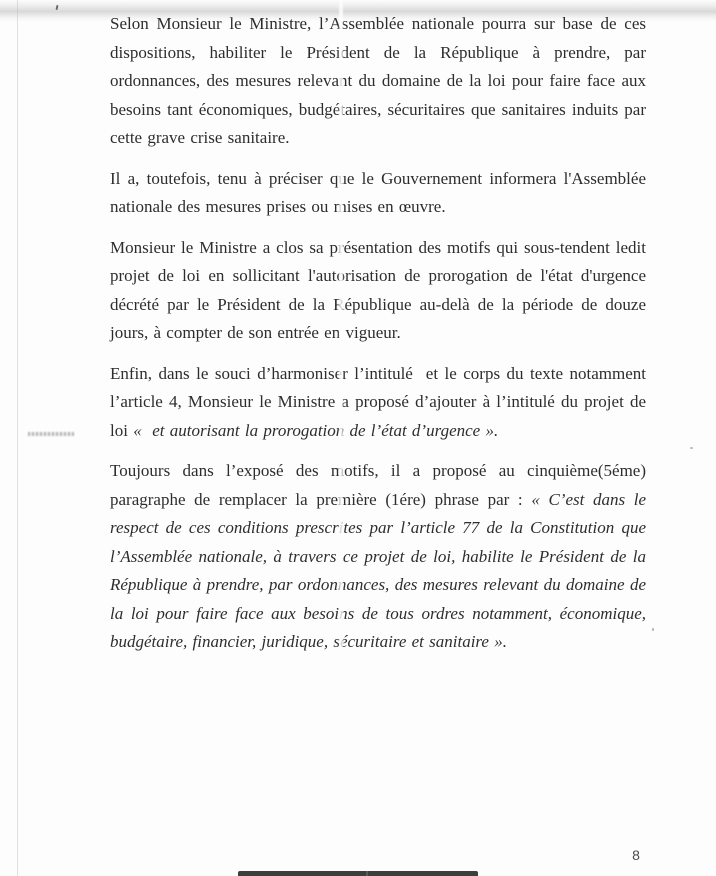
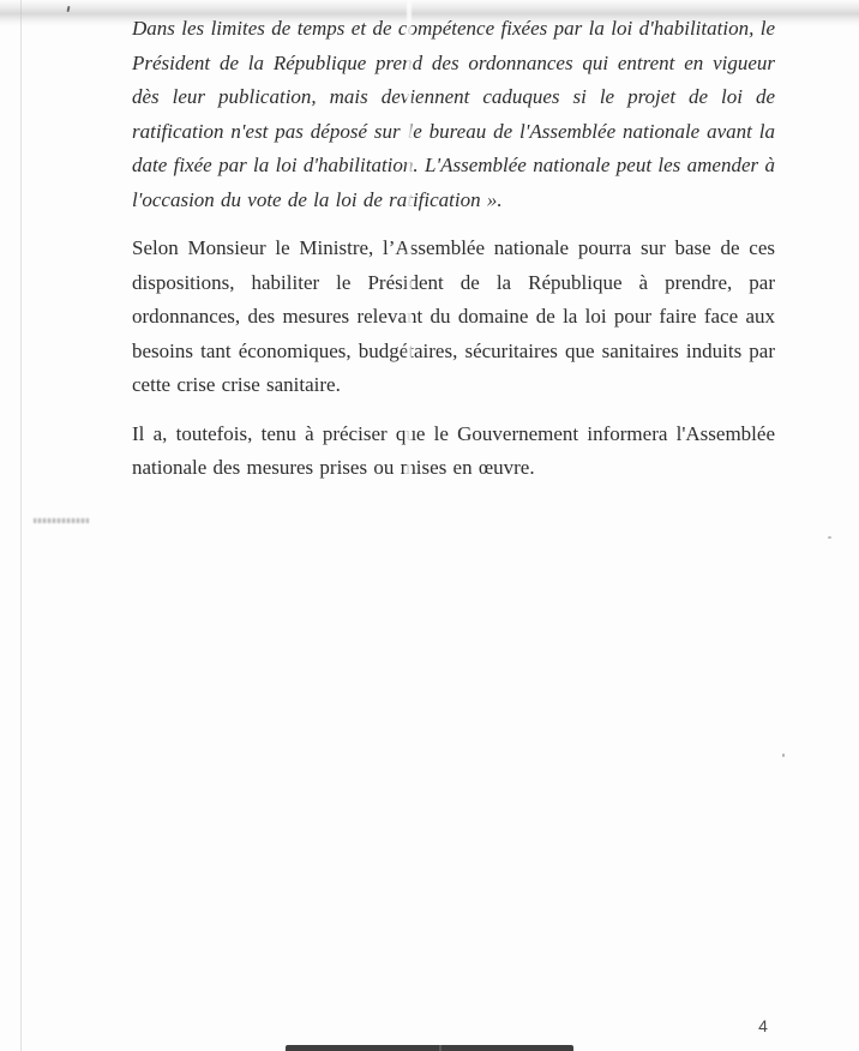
+ Dans les limites de temps et de compétence fixées par la loi d'habilitation, le Président de la République prend des ordonnances qui entrent en vigueur dès leur publication, mais deviennent caduques si le projet de loi de ratification n'est pas déposé sur le bureau de l'Assemblée nationale avant la date fixée par la loi d'habilitation. L'Assemblée nationale peut les amender à l'occasion du vote de la loi de ratification ».
- Selon Monsieur le Ministre, l’Assemblée nationale pourra sur base de ces dispositions, habiliter le Président de la République à prendre, par ordonnances, des mesures relevant du domaine de la loi pour faire face aux besoins tant économiques, budgétaires, sécuritaires que sanitaires induits par cette grave crise sanitaire.
+ Selon Monsieur le Ministre, l’Assemblée nationale pourra sur base de ces dispositions, habiliter le Président de la République à prendre, par ordonnances, des mesures relevant du domaine de la loi pour faire face aux besoins tant économiques, budgétaires, sécuritaires que sanitaires induits par cette crise crise sanitaire.
  Il a, toutefois, tenu à préciser que le Gouvernement informera l'Assemblée nationale des mesures prises ou mises en œuvre.
- Monsieur le Ministre a clos sa présentation des motifs qui sous-tendent ledit projet de loi en sollicitant l'autorisation de prorogation de l'état d'urgence décrété par le Président de la République au-delà de la période de douze jours, à compter de son entrée en vigueur.
- Enfin, dans le souci d’harmoniser l’intitulé et le corps du texte notamment l’article 4, Monsieur le Ministre a proposé d’ajouter à l’intitulé du projet de loi « et autorisant la prorogation de l’état d’urgence ».
- Toujours dans l’exposé des motifs, il a proposé au cinquième(5éme) paragraphe de remplacer la première (1ére) phrase par : « C’est dans le respect de ces conditions prescrites par l’article 77 de la Constitution que l’Assemblée nationale, à travers ce projet de loi, habilite le Président de la République à prendre, par ordonnances, des mesures relevant du domaine de la loi pour faire face aux besoins de tous ordres notamment, économique, budgétaire, financier, juridique, sécuritaire et sanitaire ».
- 8
+ 4
